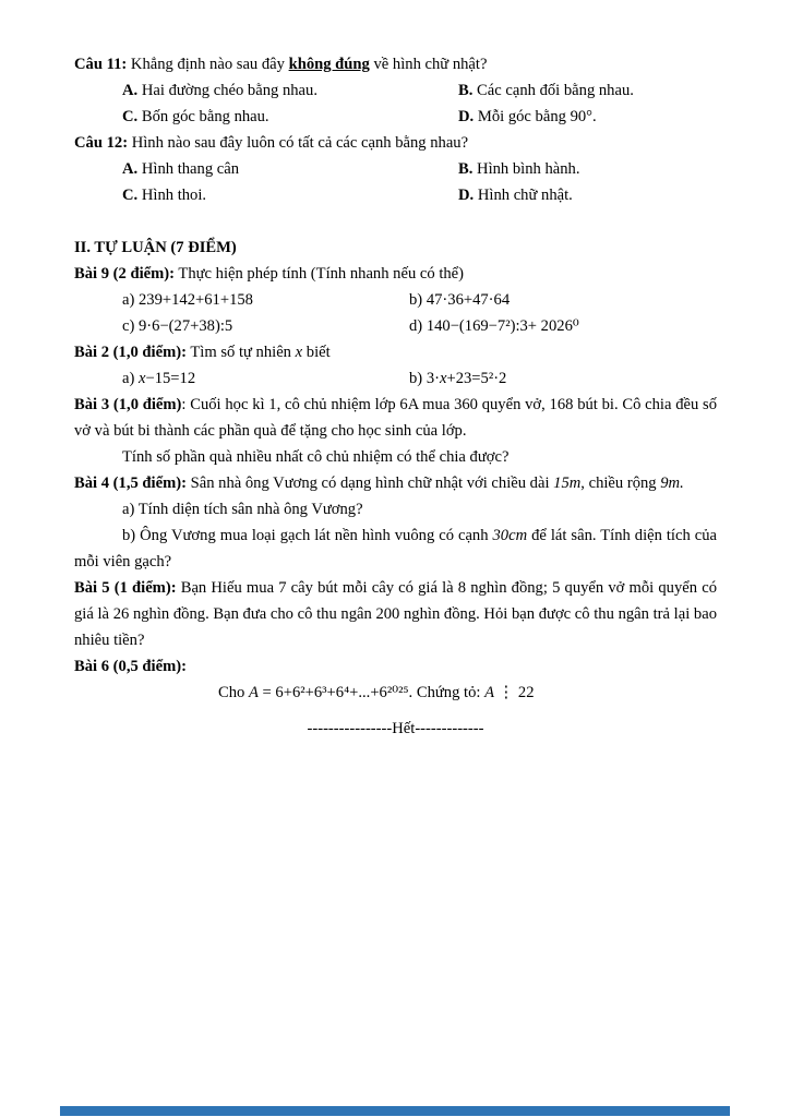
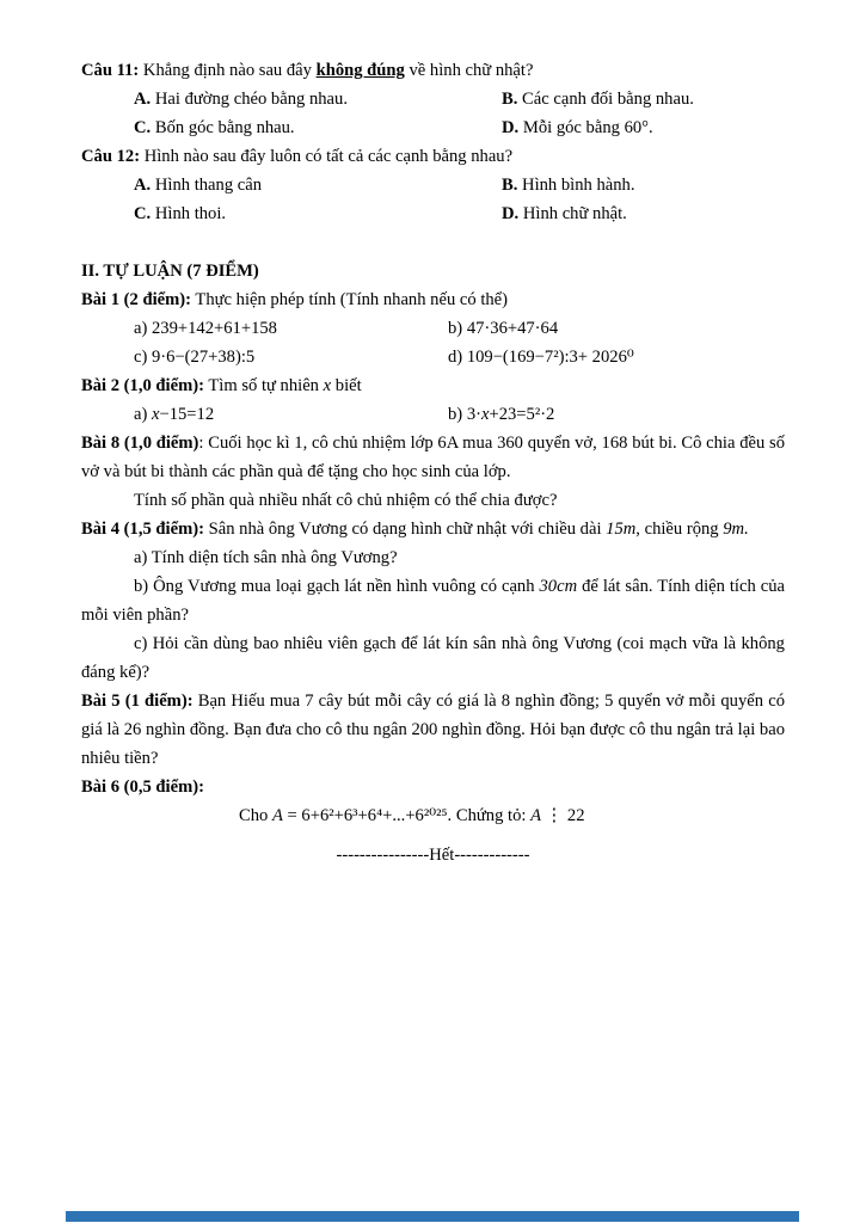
  Câu 11: Khẳng định nào sau đây không đúng về hình chữ nhật?
  A. Hai đường chéo bằng nhau.
  B. Các cạnh đối bằng nhau.
  C. Bốn góc bằng nhau.
- D. Mỗi góc bằng 90°.
+ D. Mỗi góc bằng 60°.
  Câu 12: Hình nào sau đây luôn có tất cả các cạnh bằng nhau?
  A. Hình thang cân
  B. Hình bình hành.
  C. Hình thoi.
  D. Hình chữ nhật.
  II. TỰ LUẬN (7 ĐIỂM)
- Bài 9 (2 điểm): Thực hiện phép tính (Tính nhanh nếu có thể)
+ Bài 1 (2 điểm): Thực hiện phép tính (Tính nhanh nếu có thể)
  a) 239+142+61+158
  b) 47·36+47·64
  c) 9·6−(27+38):5
- d) 140−(169−7²):3+ 2026⁰
+ d) 109−(169−7²):3+ 2026⁰
  Bài 2 (1,0 điểm): Tìm số tự nhiên x biết
  a) x−15=12
  b) 3·x+23=5²·2
- Bài 3 (1,0 điểm): Cuối học kì 1, cô chủ nhiệm lớp 6A mua 360 quyển vở, 168 bút bi. Cô chia đều số vở và bút bi thành các phần quà để tặng cho học sinh của lớp.
+ Bài 8 (1,0 điểm): Cuối học kì 1, cô chủ nhiệm lớp 6A mua 360 quyển vở, 168 bút bi. Cô chia đều số vở và bút bi thành các phần quà để tặng cho học sinh của lớp.
  Tính số phần quà nhiều nhất cô chủ nhiệm có thể chia được?
  Bài 4 (1,5 điểm): Sân nhà ông Vương có dạng hình chữ nhật với chiều dài 15m, chiều rộng 9m.
  a) Tính diện tích sân nhà ông Vương?
- b) Ông Vương mua loại gạch lát nền hình vuông có cạnh 30cm để lát sân. Tính diện tích của mỗi viên gạch?
+ b) Ông Vương mua loại gạch lát nền hình vuông có cạnh 30cm để lát sân. Tính diện tích của mỗi viên phần?
+ c) Hỏi cần dùng bao nhiêu viên gạch để lát kín sân nhà ông Vương (coi mạch vữa là không đáng kể)?
  Bài 5 (1 điểm): Bạn Hiếu mua 7 cây bút mỗi cây có giá là 8 nghìn đồng; 5 quyển vở mỗi quyển có giá là 26 nghìn đồng. Bạn đưa cho cô thu ngân 200 nghìn đồng. Hỏi bạn được cô thu ngân trả lại bao nhiêu tiền?
  Bài 6 (0,5 điểm):
  Cho A = 6+6²+6³+6⁴+...+6²⁰²⁵. Chứng tỏ: A ⋮ 22
  ----------------Hết-------------
